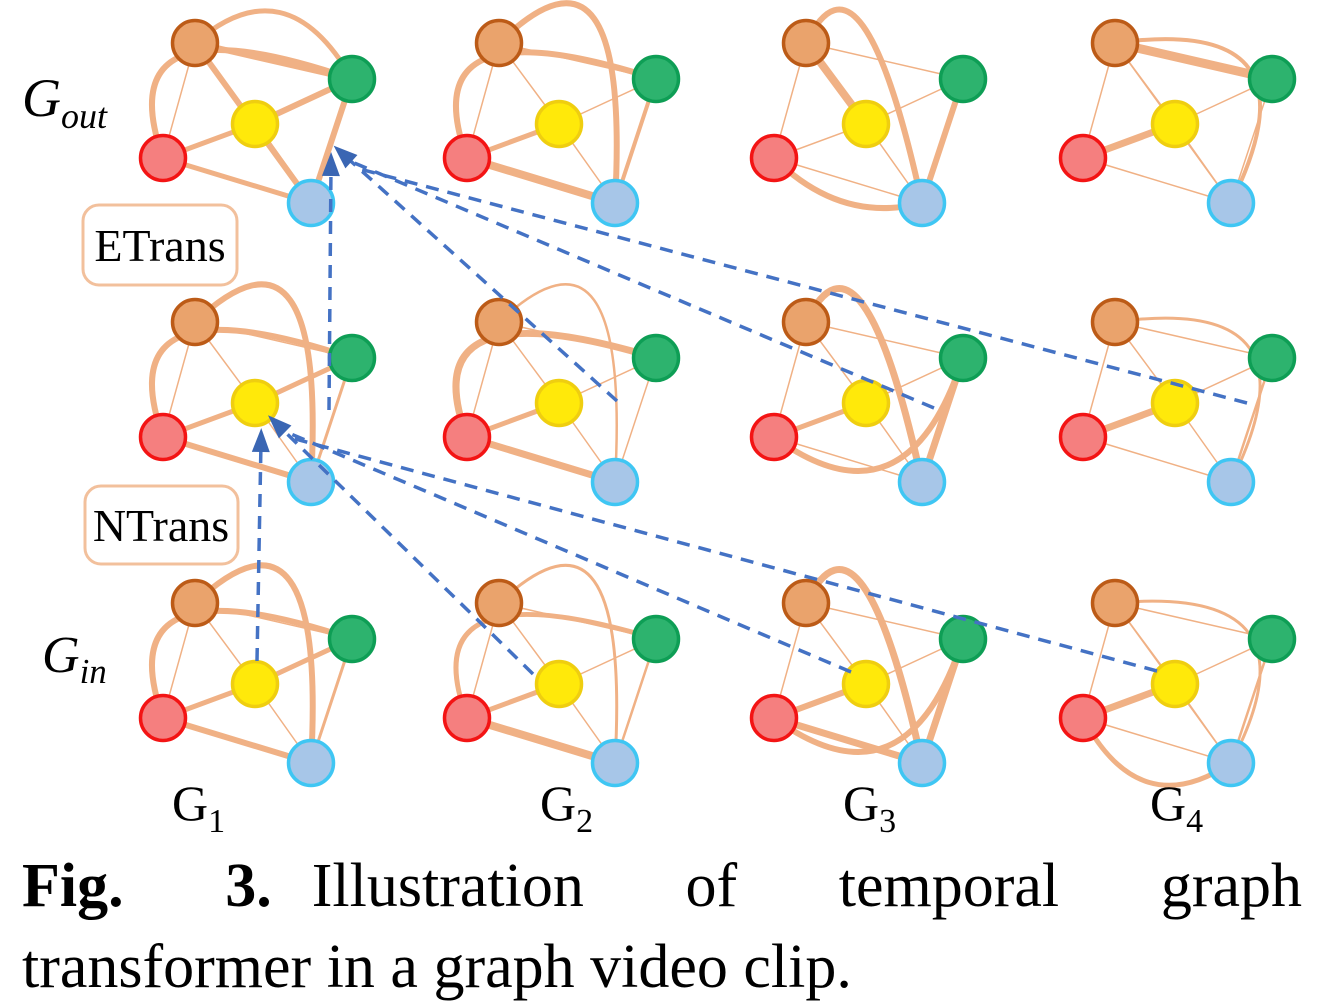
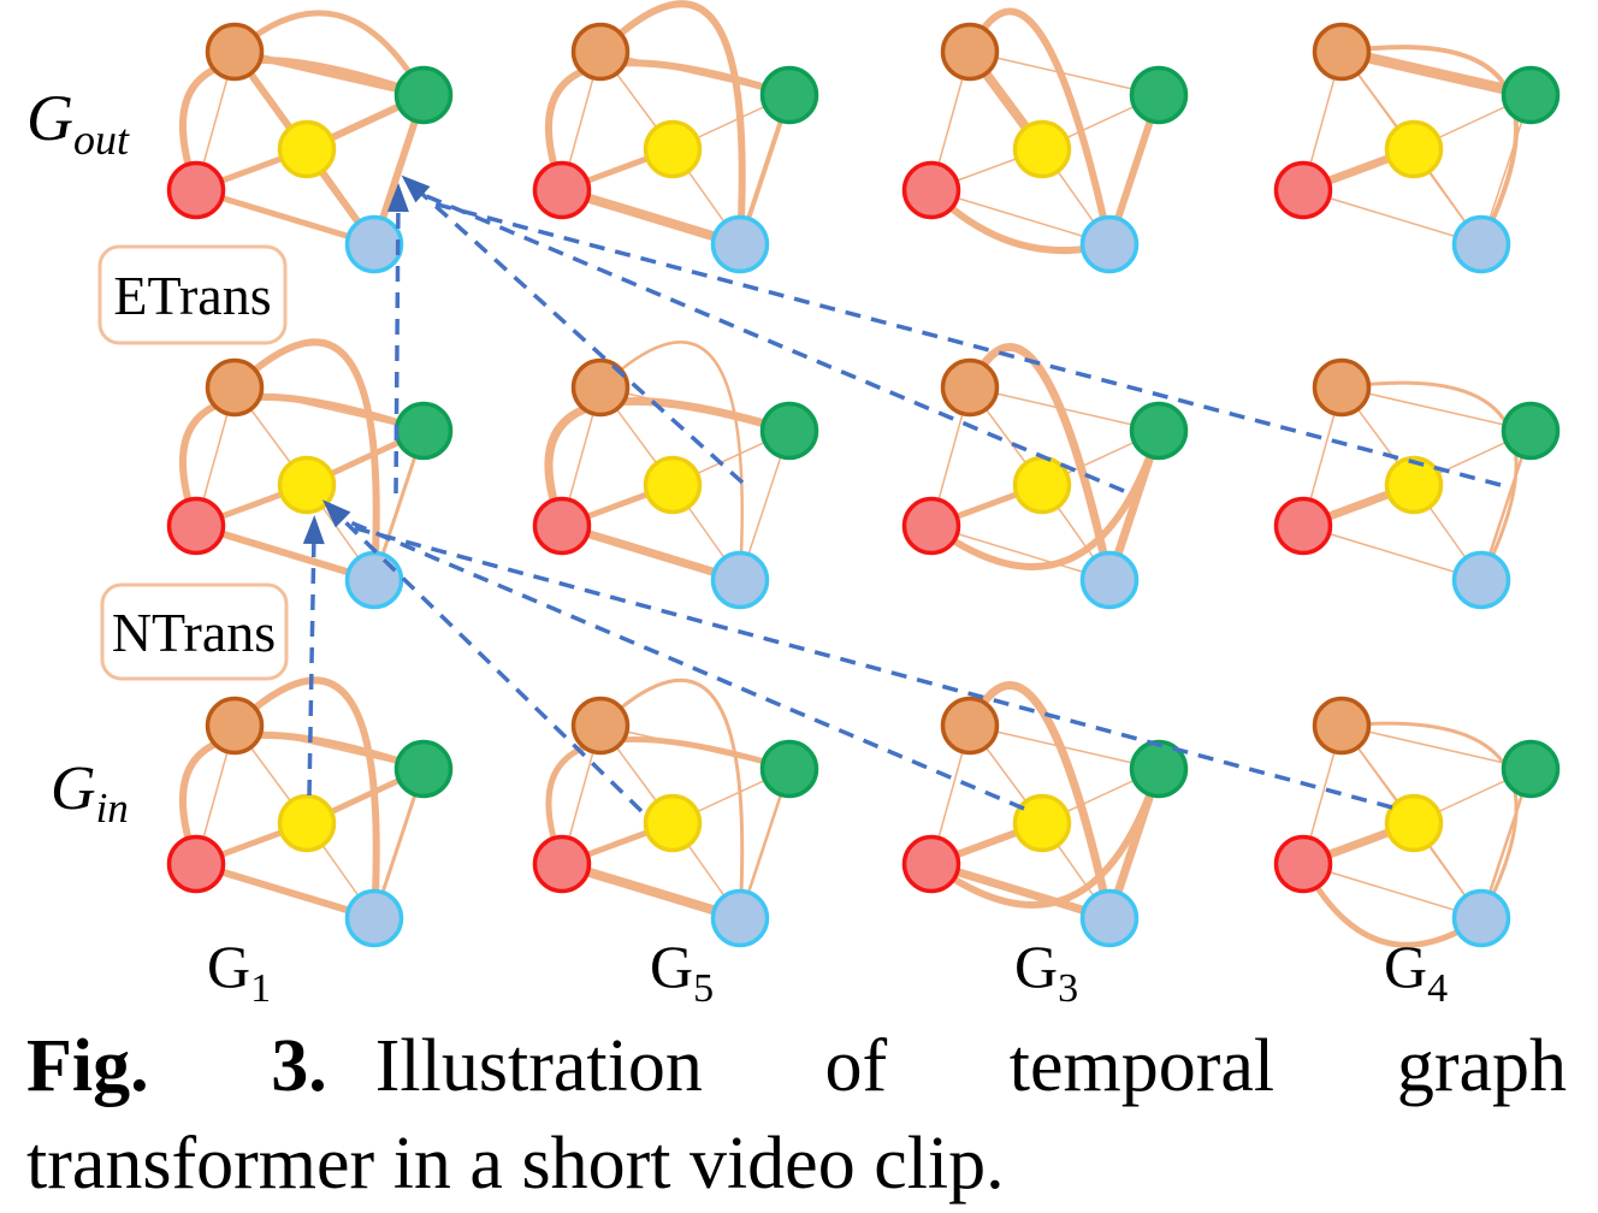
  Gout
  Gin
  ETrans
  NTrans
  G1
- G2
+ G5
  G3
  G4
  Fig. 3. Illustration of temporal graph
- transformer in a graph video clip.
+ transformer in a short video clip.
